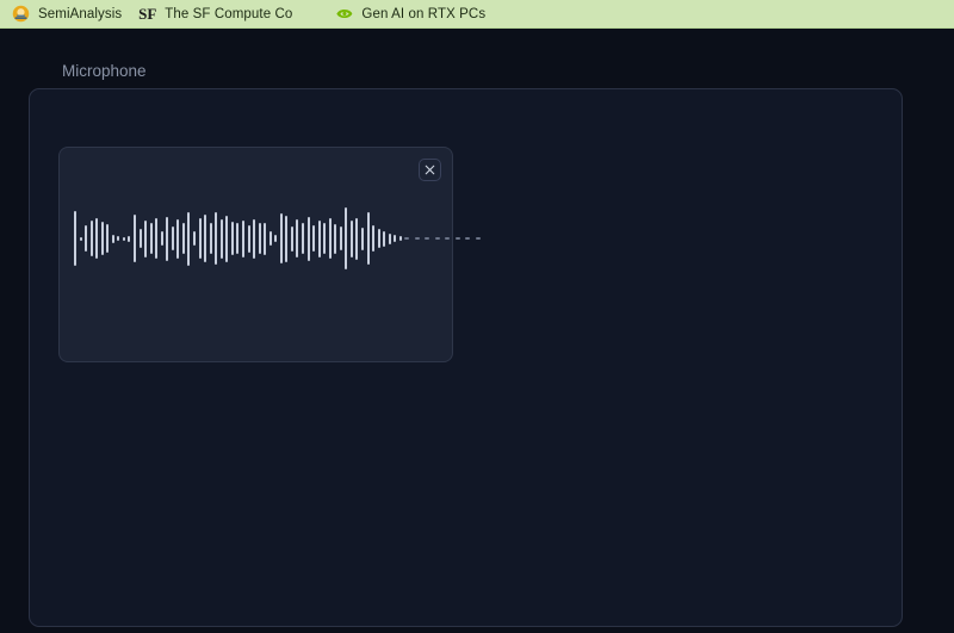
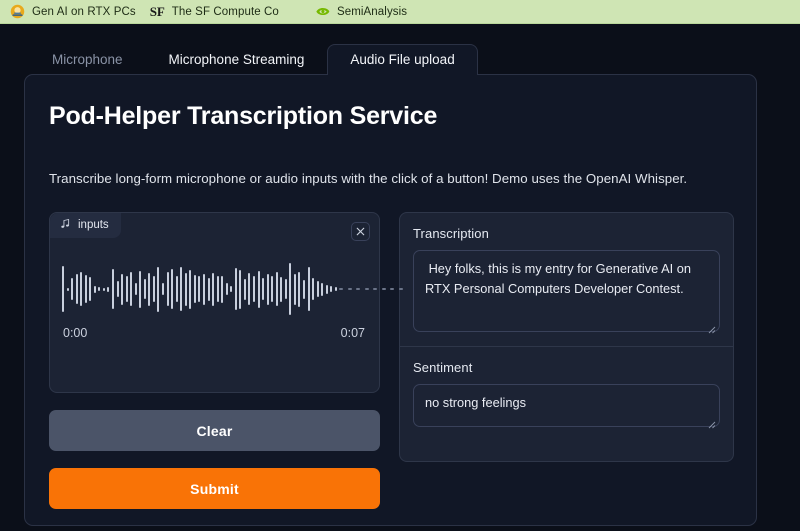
- SemiAnalysis
+ Gen AI on RTX PCs
  SF
  The SF Compute Co
- Gen AI on RTX PCs
+ SemiAnalysis
  Microphone
+ Microphone Streaming
+ Audio File upload
+ Pod-Helper Transcription Service
+ Transcribe long-form microphone or audio inputs with the click of a button! Demo uses the OpenAI Whisper.
+ inputs
+ 0:00
+ 0:07
+ Clear
+ Submit
+ Transcription
+ Hey folks, this is my entry for Generative AI on RTX Personal Computers Developer Contest.
+ Sentiment
+ no strong feelings
